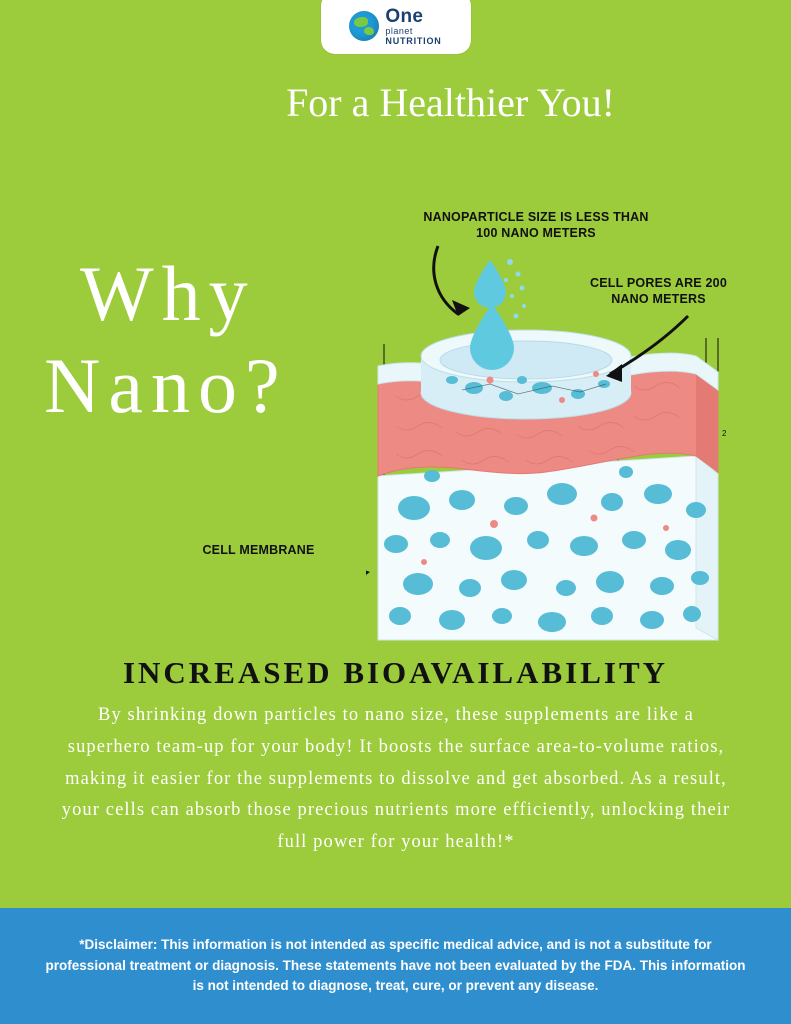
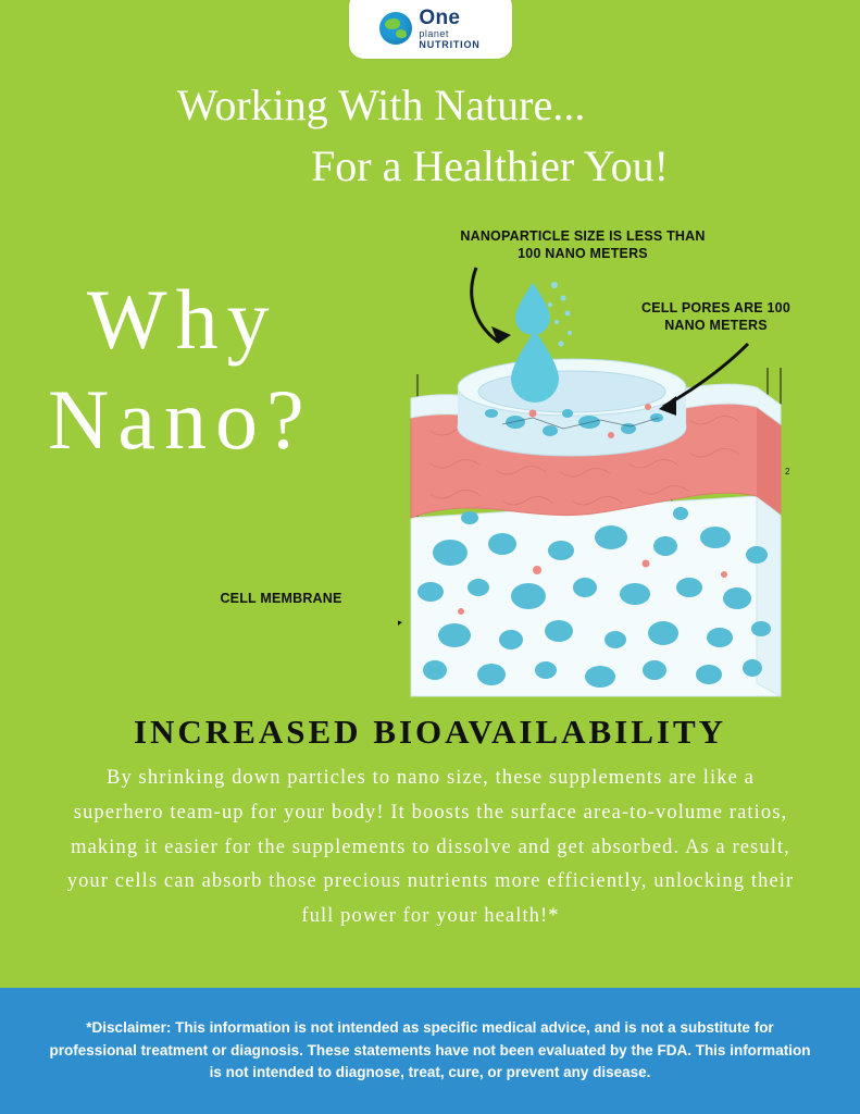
  One
  planet
  NUTRITION
+ Working With Nature...
  For a Healthier You!
  Why
  Nano?
  2
  NANOPARTICLE SIZE IS LESS THAN 100 NANO METERS
- CELL PORES ARE 200 NANO METERS
+ CELL PORES ARE 100 NANO METERS
  CELL MEMBRANE
  INCREASED BIOAVAILABILITY
  By shrinking down particles to nano size, these supplements are like a superhero team-up for your body! It boosts the surface area-to-volume ratios, making it easier for the supplements to dissolve and get absorbed. As a result, your cells can absorb those precious nutrients more efficiently, unlocking their full power for your health!*
  *Disclaimer: This information is not intended as specific medical advice, and is not a substitute for professional treatment or diagnosis. These statements have not been evaluated by the FDA. This information is not intended to diagnose, treat, cure, or prevent any disease.
